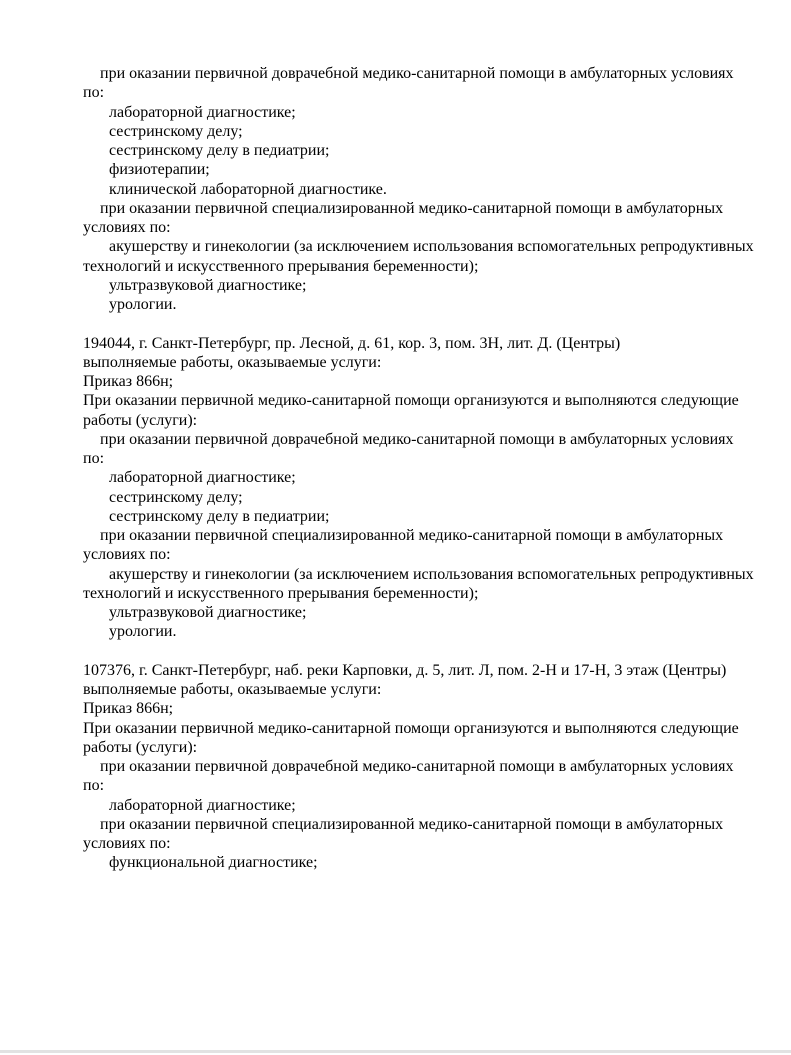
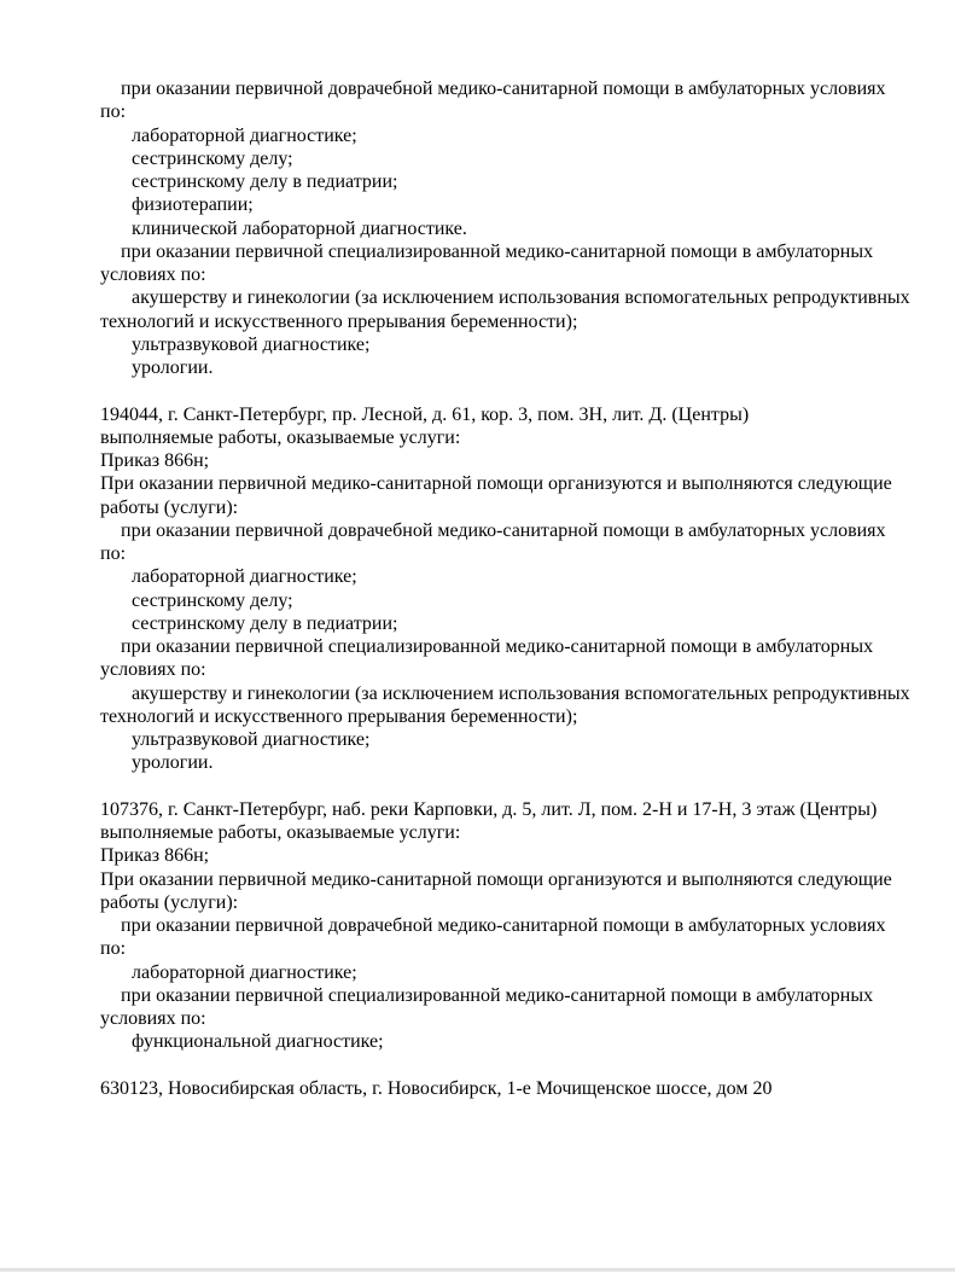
  при оказании первичной доврачебной медико-санитарной помощи в амбулаторных условиях
  по:
  лабораторной диагностике;
  сестринскому делу;
  сестринскому делу в педиатрии;
  физиотерапии;
  клинической лабораторной диагностике.
  при оказании первичной специализированной медико-санитарной помощи в амбулаторных
  условиях по:
  акушерству и гинекологии (за исключением использования вспомогательных репродуктивных
  технологий и искусственного прерывания беременности);
  ультразвуковой диагностике;
  урологии.
  194044, г. Санкт-Петербург, пр. Лесной, д. 61, кор. 3, пом. 3Н, лит. Д. (Центры)
  выполняемые работы, оказываемые услуги:
  Приказ 866н;
  При оказании первичной медико-санитарной помощи организуются и выполняются следующие
  работы (услуги):
  при оказании первичной доврачебной медико-санитарной помощи в амбулаторных условиях
  по:
  лабораторной диагностике;
  сестринскому делу;
  сестринскому делу в педиатрии;
  при оказании первичной специализированной медико-санитарной помощи в амбулаторных
  условиях по:
  акушерству и гинекологии (за исключением использования вспомогательных репродуктивных
  технологий и искусственного прерывания беременности);
  ультразвуковой диагностике;
  урологии.
  107376, г. Санкт-Петербург, наб. реки Карповки, д. 5, лит. Л, пом. 2-Н и 17-Н, 3 этаж (Центры)
  выполняемые работы, оказываемые услуги:
  Приказ 866н;
  При оказании первичной медико-санитарной помощи организуются и выполняются следующие
  работы (услуги):
  при оказании первичной доврачебной медико-санитарной помощи в амбулаторных условиях
  по:
  лабораторной диагностике;
  при оказании первичной специализированной медико-санитарной помощи в амбулаторных
  условиях по:
  функциональной диагностике;
+ 630123, Новосибирская область, г. Новосибирск, 1-е Мочищенское шоссе, дом 20
